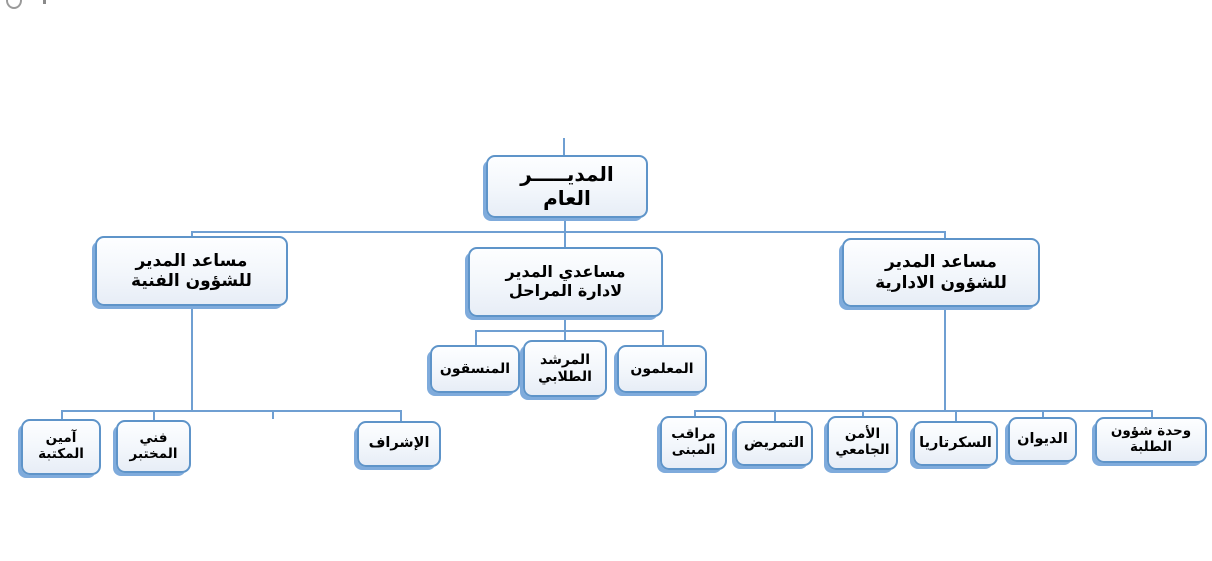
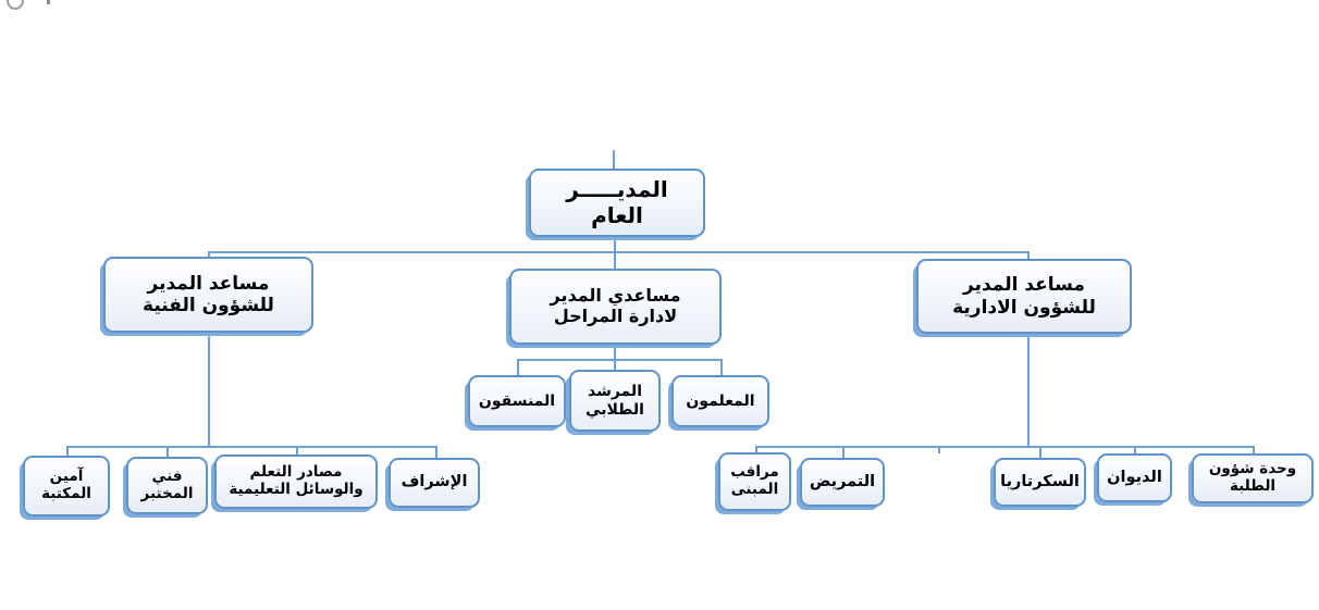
  المديـــــر
  العام
  مساعد المدير
  للشؤون الفنية
  مساعدي المدير
  لادارة المراحل
  مساعد المدير
  للشؤون الادارية
  المنسقون
  المرشد
  الطلابي
  المعلمون
  آمين
  المكتبة
  فني
  المختبر
+ مصادر التعلم
+ والوسائل التعليمية
  الإشراف
  مراقب
  المبنى
  التمريض
- الأمن
- الجامعي
  السكرتاريا
  الديوان
  وحدة شؤون
  الطلبة
